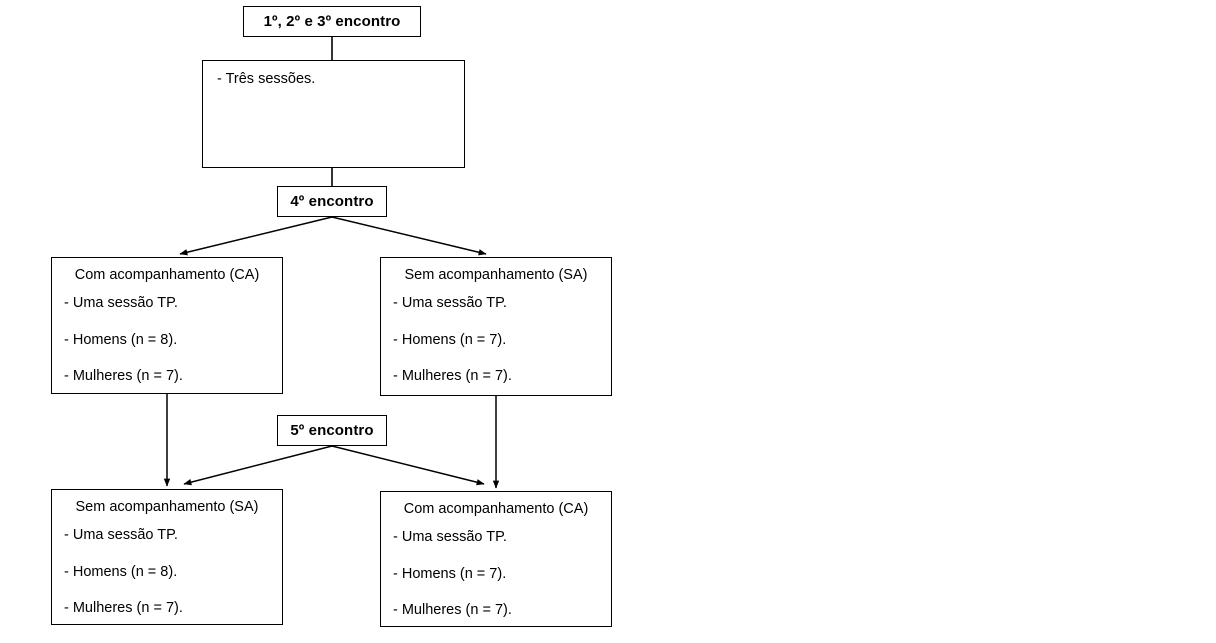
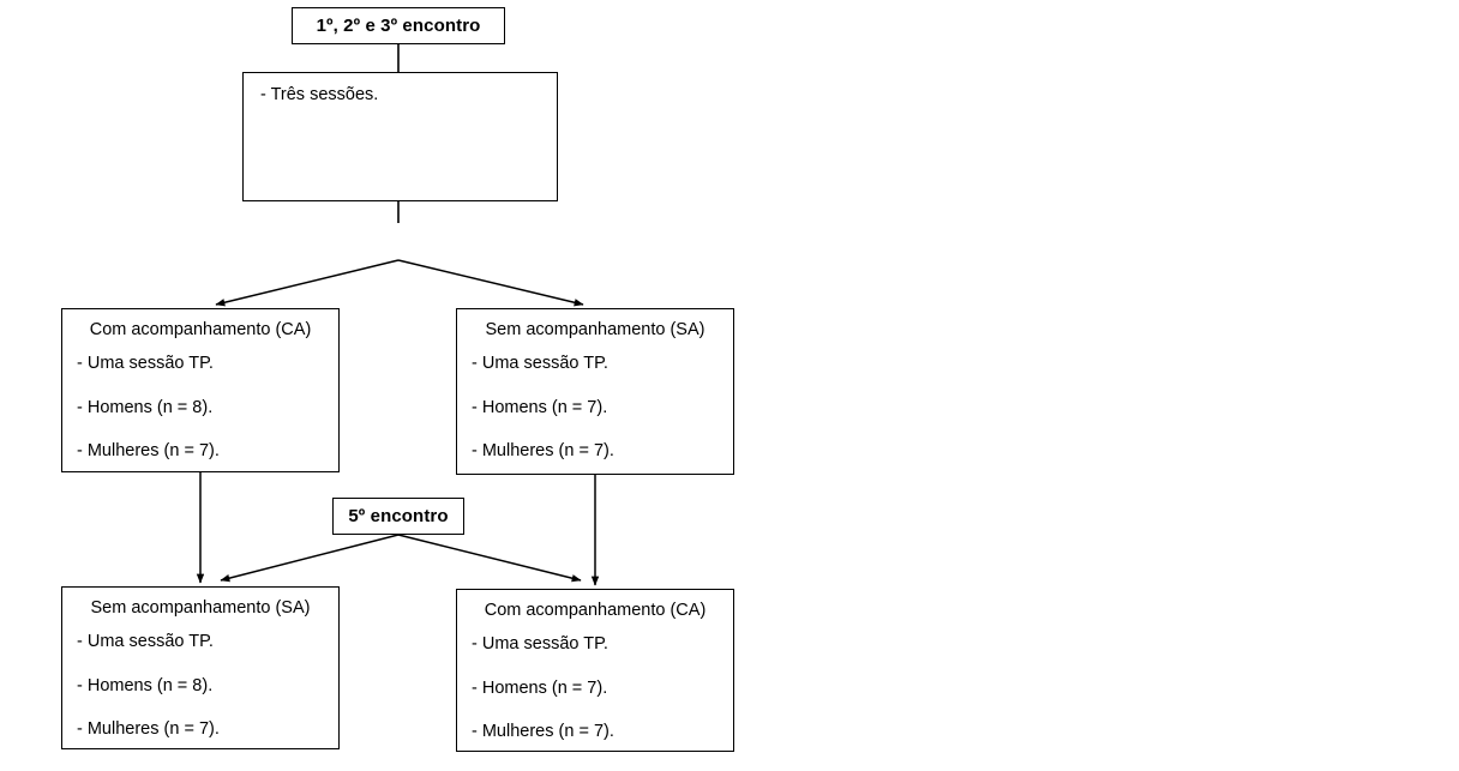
  1º, 2º e 3º encontro
  - Três sessões.
- 4º encontro
  Com acompanhamento (CA)
  - Uma sessão TP.
  - Homens (n = 8).
  - Mulheres (n = 7).
  Sem acompanhamento (SA)
  - Uma sessão TP.
  - Homens (n = 7).
  - Mulheres (n = 7).
  5º encontro
  Sem acompanhamento (SA)
  - Uma sessão TP.
  - Homens (n = 8).
  - Mulheres (n = 7).
  Com acompanhamento (CA)
  - Uma sessão TP.
  - Homens (n = 7).
  - Mulheres (n = 7).
